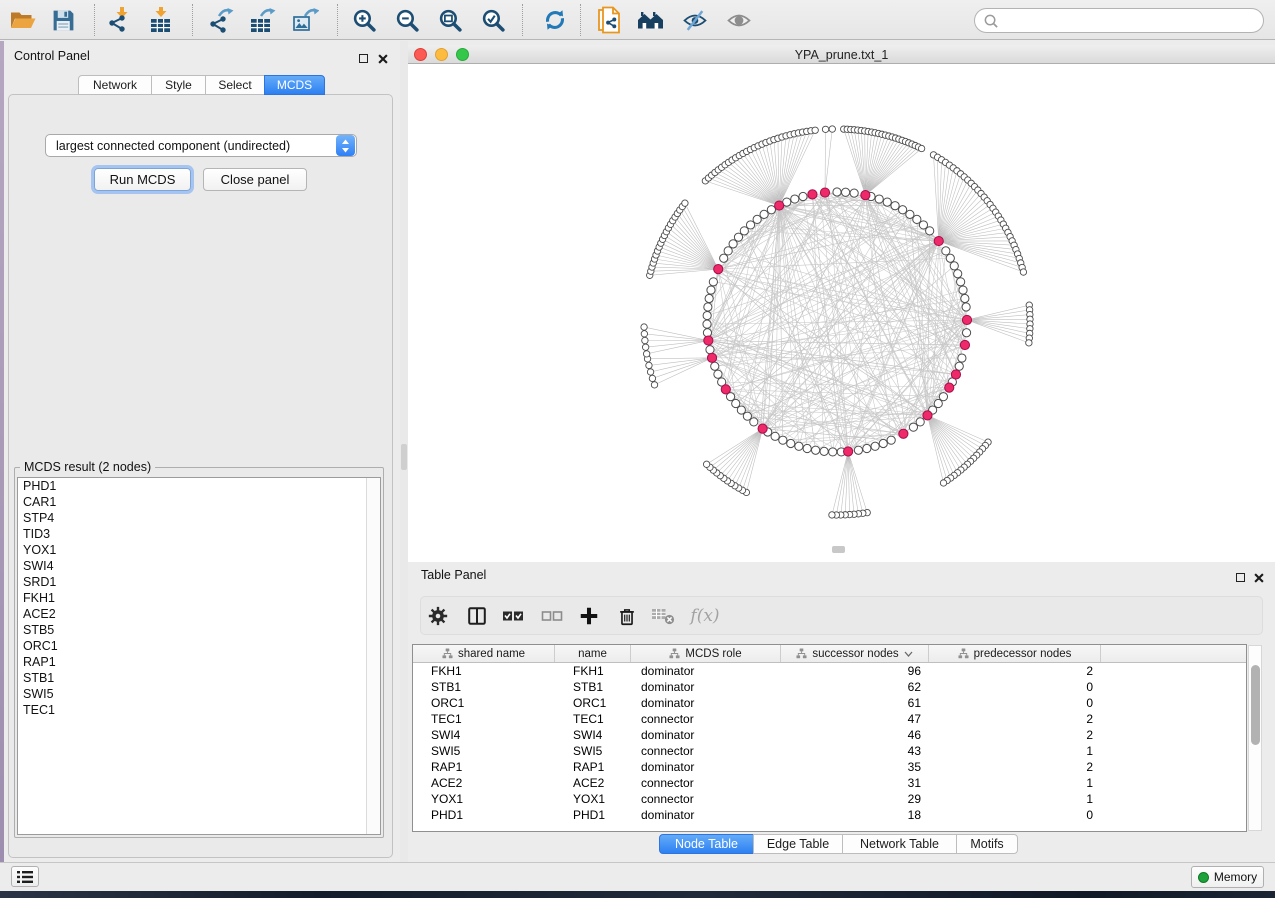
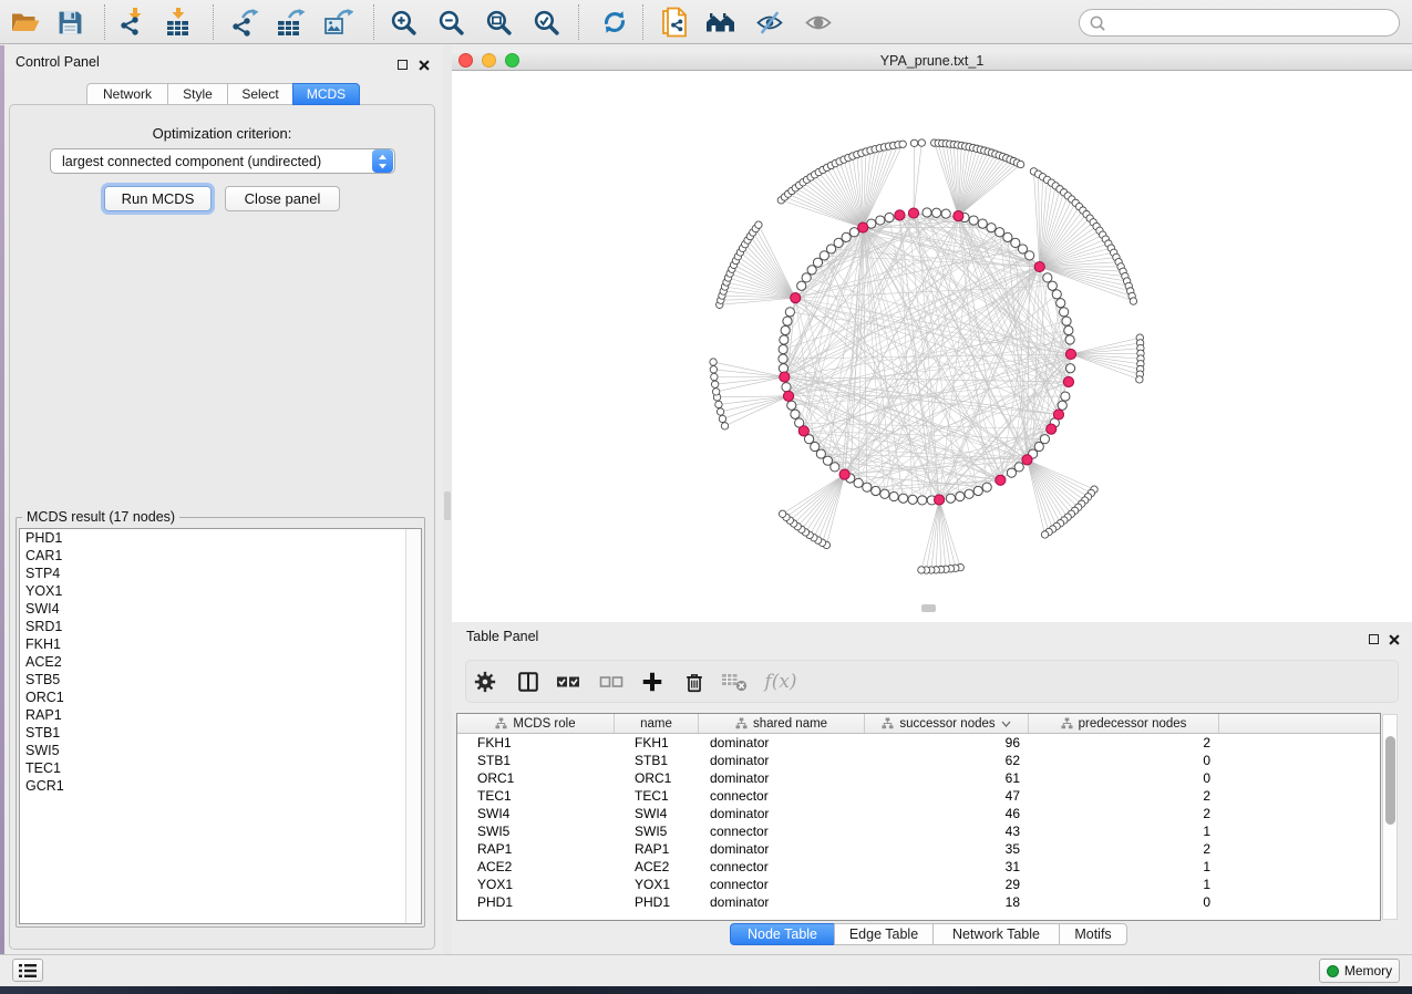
  Control Panel
  Network
  Style
  Select
  MCDS
+ Optimization criterion:
  largest connected component (undirected)
  Run MCDS
  Close panel
- MCDS result (2 nodes)
+ MCDS result (17 nodes)
  PHD1
  CAR1
  STP4
- TID3
  YOX1
  SWI4
  SRD1
  FKH1
  ACE2
  STB5
  ORC1
  RAP1
  STB1
  SWI5
  TEC1
+ GCR1
  YPA_prune.txt_1
  Table Panel
  f(x)
- shared name
+ MCDS role
  name
- MCDS role
+ shared name
  successor nodes
  predecessor nodes
  FKH1
  FKH1
  dominator
  96
  2
  STB1
  STB1
  dominator
  62
  0
  ORC1
  ORC1
  dominator
  61
  0
  TEC1
  TEC1
  connector
  47
  2
  SWI4
  SWI4
  dominator
  46
  2
  SWI5
  SWI5
  connector
  43
  1
  RAP1
  RAP1
  dominator
  35
  2
  ACE2
  ACE2
  connector
  31
  1
  YOX1
  YOX1
  connector
  29
  1
  PHD1
  PHD1
  dominator
  18
  0
  Node Table
  Edge Table
  Network Table
  Motifs
  Memory
